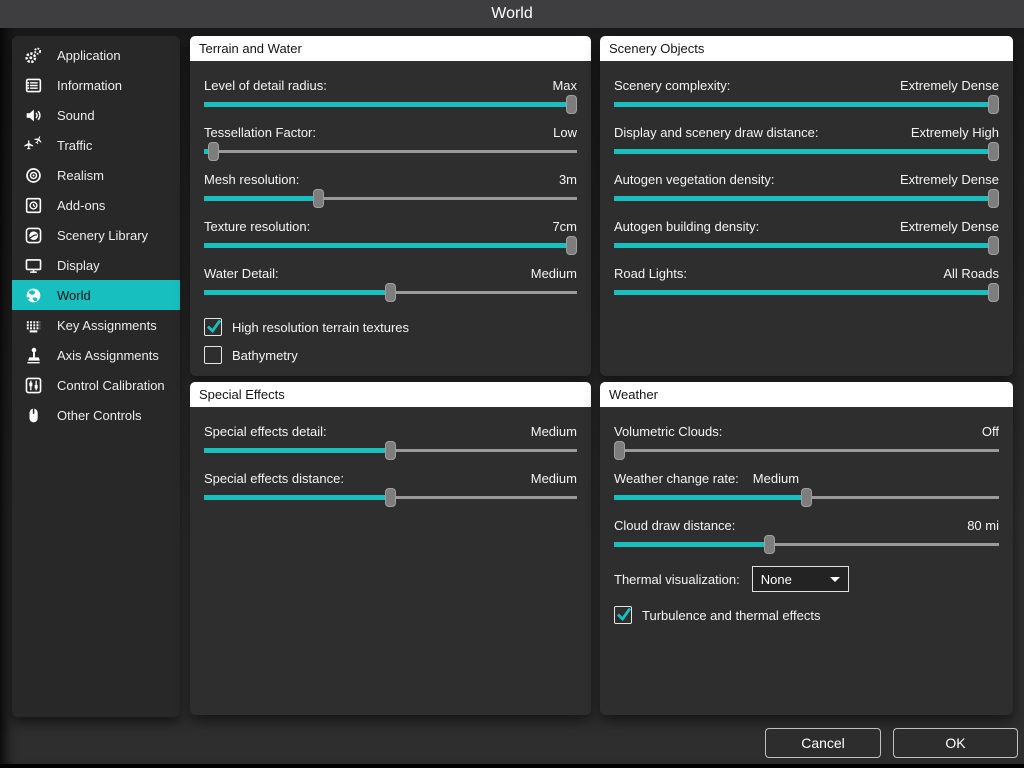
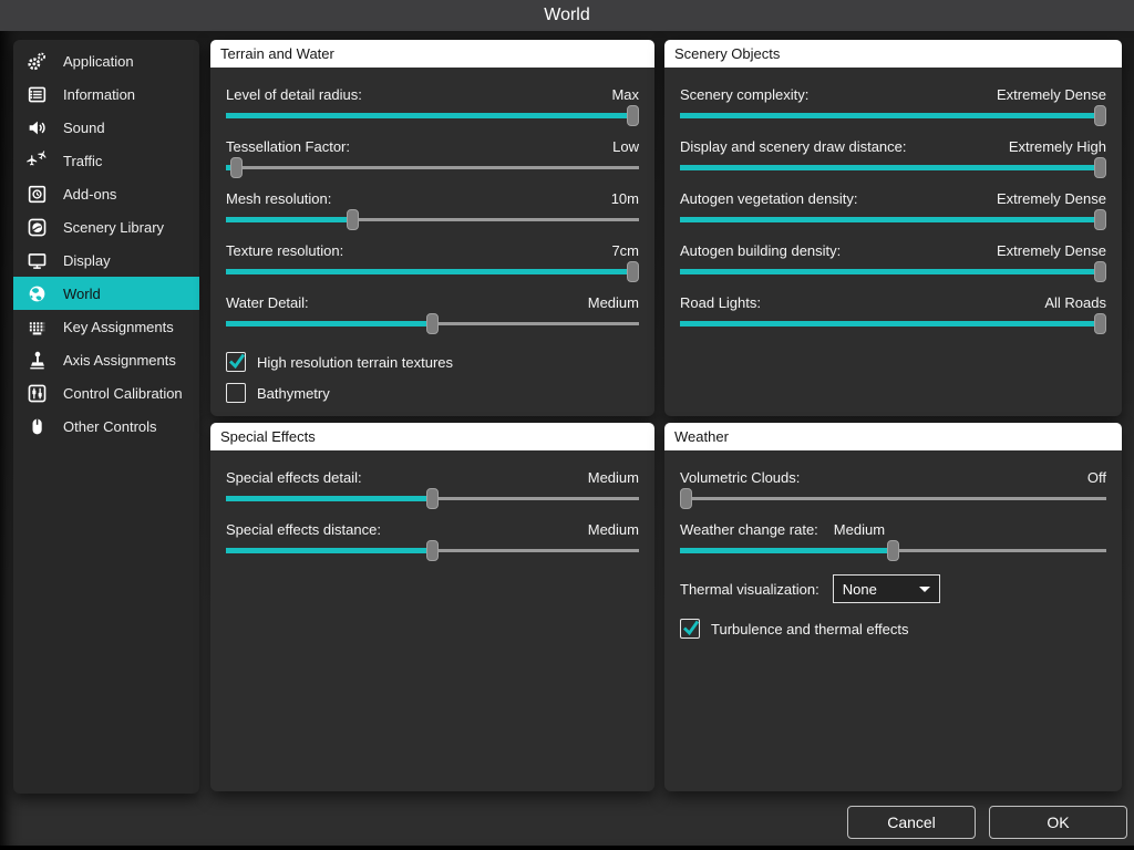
  World
  Application
  Information
  Sound
  Traffic
- Realism
  Add-ons
  Scenery Library
  Display
  World
  Key Assignments
  Axis Assignments
  Control Calibration
  Other Controls
  Terrain and Water
  Level of detail radius:
  Max
  Tessellation Factor:
  Low
  Mesh resolution:
- 3m
+ 10m
  Texture resolution:
  7cm
  Water Detail:
  Medium
  High resolution terrain textures
  Bathymetry
  Scenery Objects
  Scenery complexity:
  Extremely Dense
  Display and scenery draw distance:
  Extremely High
  Autogen vegetation density:
  Extremely Dense
  Autogen building density:
  Extremely Dense
  Road Lights:
  All Roads
  Special Effects
  Special effects detail:
  Medium
  Special effects distance:
  Medium
  Weather
  Volumetric Clouds:
  Off
  Weather change rate:
  Medium
- Cloud draw distance:
- 80 mi
  Thermal visualization:
  None
  Turbulence and thermal effects
  Cancel
  OK
